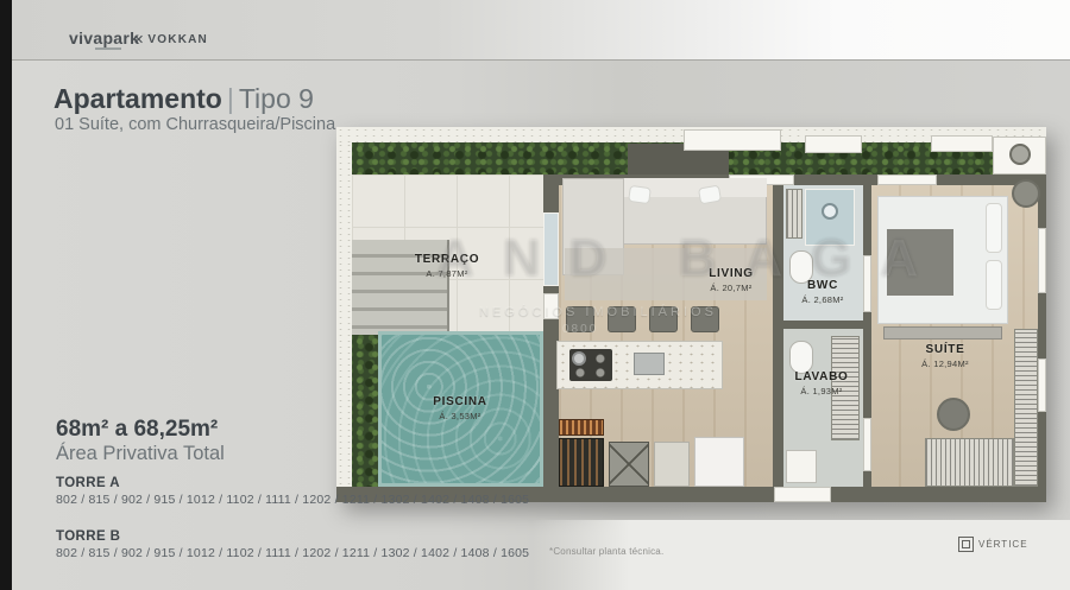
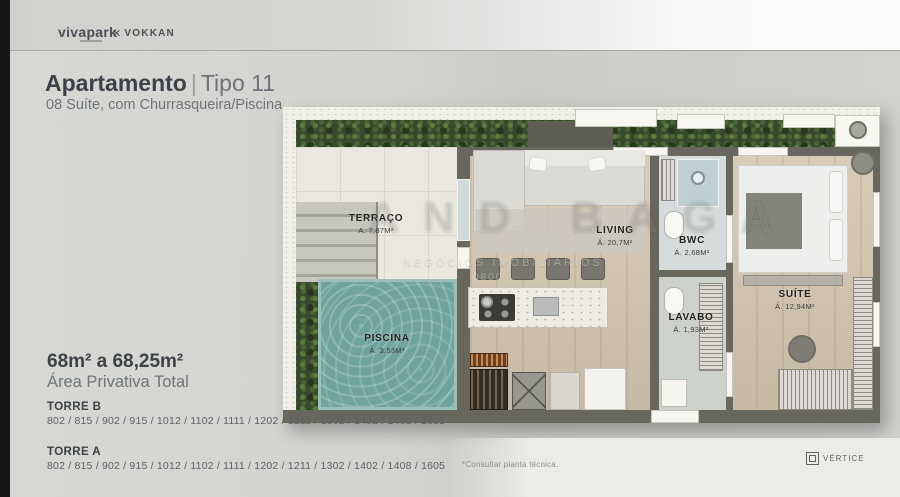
  vivapark
  ✕
  VOKKAN
- Apartamento | Tipo 9
+ Apartamento | Tipo 11
- 01 Suíte, com Churrasqueira/Piscina
+ 08 Suíte, com Churrasqueira/Piscina
  TERRAÇO
  A. 7,87M²
  PISCINA
  Á. 3,53M²
  LIVING
  Á. 20,7M²
  BWC
  Á. 2,68M²
  LAVABO
  Á. 1,93M²
  SUÍTE
  Á. 12,94M²
  AND BAGA
  NEGÓCIOS IMOBILIÁRIOS
  0800
  68m² a 68,25m²
  Área Privativa Total
- TORRE A
+ TORRE B
  802 / 815 / 902 / 915 / 1012 / 1102 / 1111 / 1202 / 1211 / 1302 / 1402 / 1408 / 1605
- TORRE B
+ TORRE A
  802 / 815 / 902 / 915 / 1012 / 1102 / 1111 / 1202 / 1211 / 1302 / 1402 / 1408 / 1605
  *Consultar planta técnica.
  VÉRTICE
